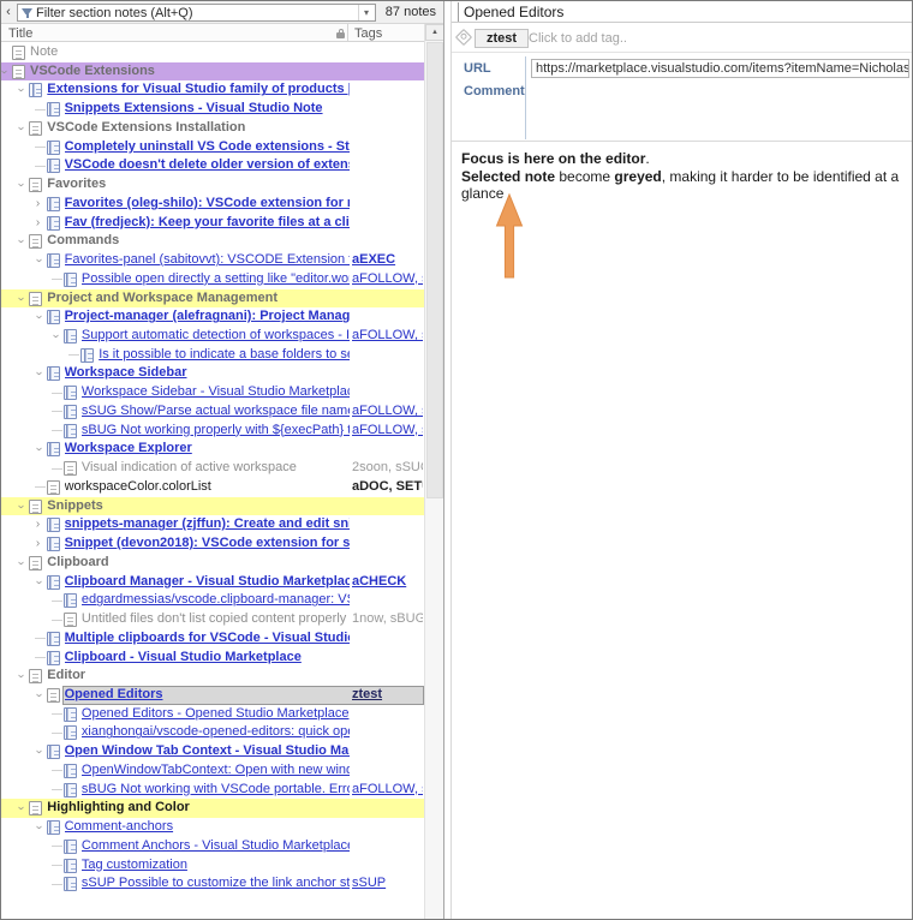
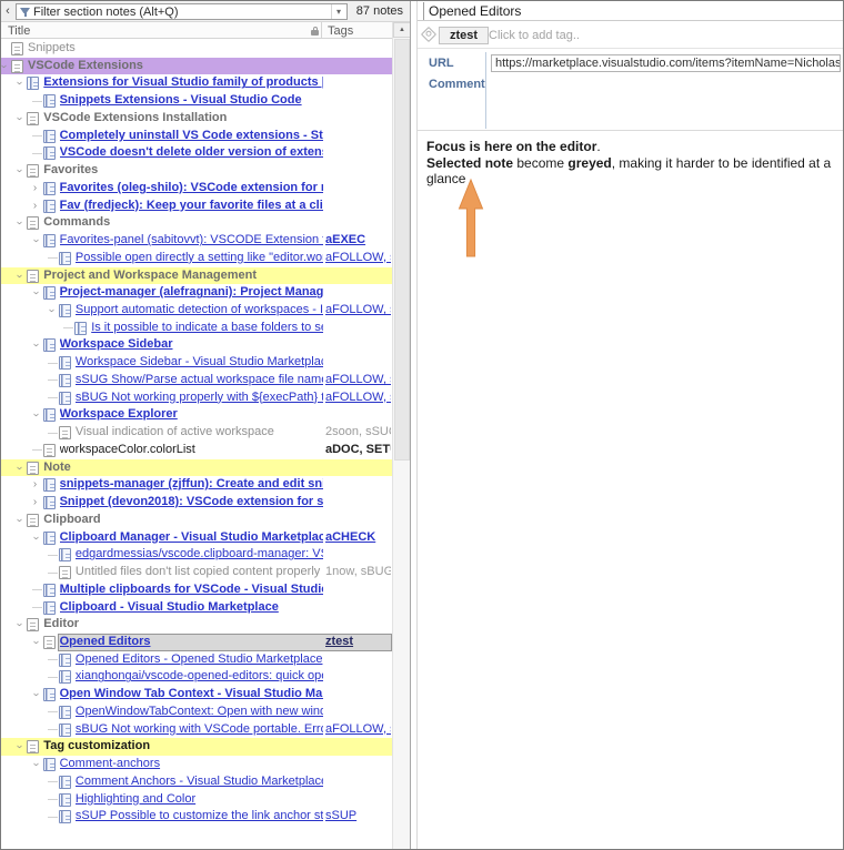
  ‹
  Filter section notes (Alt+Q)
  ▾
  87 notes
  Title
  Tags
- Note
+ Snippets
  VSCode Extensions
  Extensions for Visual Studio family of products
- Snippets Extensions - Visual Studio Note
+ Snippets Extensions - Visual Studio Code
  VSCode Extensions Installation
  Completely uninstall VS Code extensions - St
  VSCode doesn't delete older version of exten
  Favorites
  ›
  Favorites (oleg-shilo): VSCode extension for
  ›
  Fav (fredjeck): Keep your favorite files at a cli
  Commands
  Favorites-panel (sabitovvt): VSCODE Extension
  aEXEC
  Possible open directly a setting like "editor.wo
  Project and Workspace Management
  Project-manager (alefragnani): Project Manag
  Support automatic detection of workspaces - I
  Is it possible to indicate a base folders to s
  Workspace Sidebar
  Workspace Sidebar - Visual Studio Marketpla
  sSUG Show/Parse actual workspace file nam
  sBUG Not working properly with ${execPath} t
  Workspace Explorer
  Visual indication of active workspace
  2soon, sSU
  workspaceColor.colorList
  aDOC, SET
- Snippets
+ Note
  ›
  snippets-manager (zjffun): Create and edit sn
  ›
  Snippet (devon2018): VSCode extension for s
  Clipboard
  Clipboard Manager - Visual Studio Marketplac
  aCHECK
  edgardmessias/vscode.clipboard-manager: V
  Untitled files don't list copied content properly
  1now, sBUG
  Multiple clipboards for VSCode - Visual Studi
  Clipboard - Visual Studio Marketplace
  Editor
  Opened Editors
  ztest
  Opened Editors - Opened Studio Marketplace
  xianghongai/vscode-opened-editors: quick op
  Open Window Tab Context - Visual Studio Ma
  OpenWindowTabContext: Open with new win
  sBUG Not working with VSCode portable. Err
- Highlighting and Color
+ Tag customization
  Comment-anchors
  Comment Anchors - Visual Studio Marketplac
- Tag customization
+ Highlighting and Color
  sSUP Possible to customize the link anchor st
  sSUP
  Opened Editors
  ztest
  Click to add tag..
  URL
  https://marketplace.visualstudio.com/items?itemName=Nicholas
  Comment
  Focus is here on the editor.
  Selected note become greyed, making it harder to be identified at a glance
